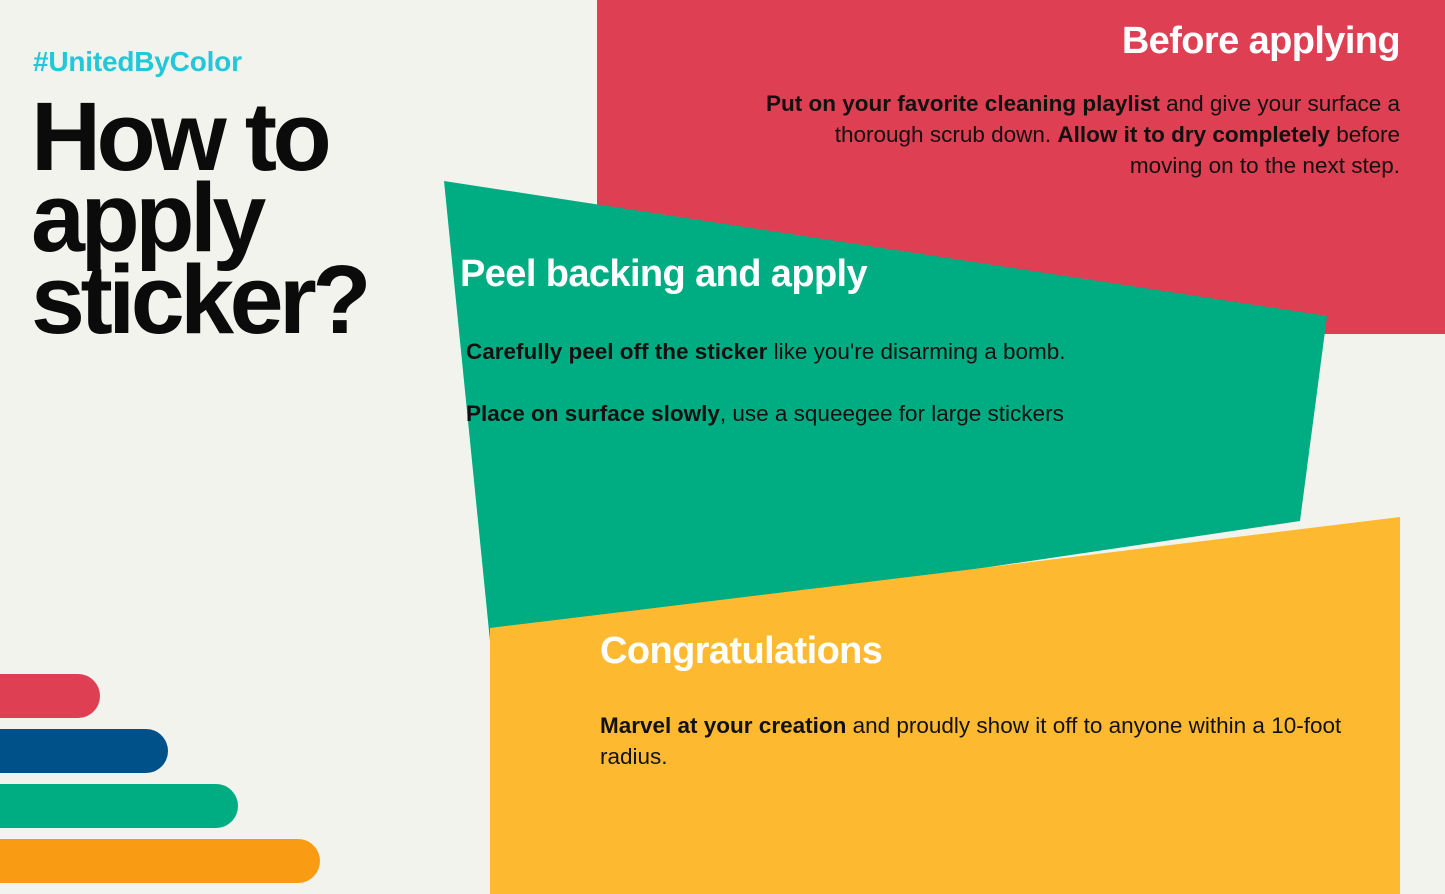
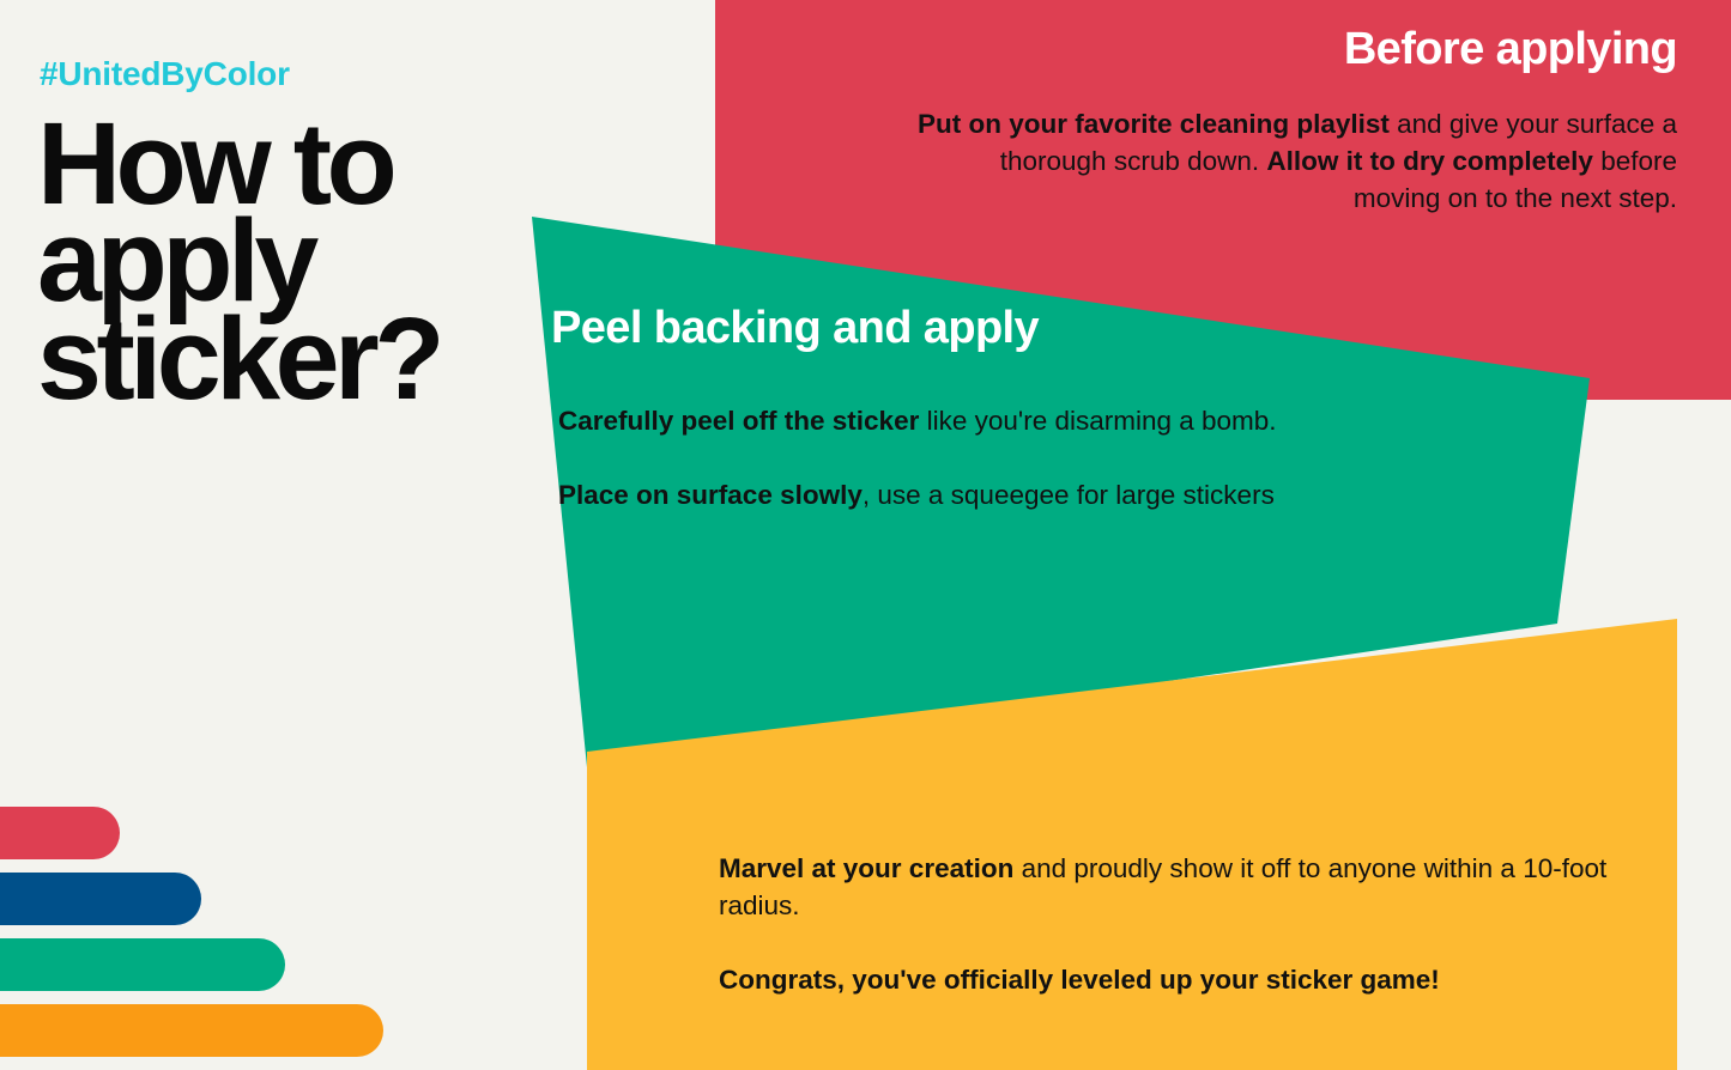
  #UnitedByColor
  How to
  apply
  sticker?
  Before applying
  Put on your favorite cleaning playlist and give your surface a thorough scrub down. Allow it to dry completely before moving on to the next step.
  Peel backing and apply
  Carefully peel off the sticker like you're disarming a bomb.
  Place on surface slowly, use a squeegee for large stickers
- Congratulations
  Marvel at your creation and proudly show it off to anyone within a 10-foot radius.
+ Congrats, you've officially leveled up your sticker game!
